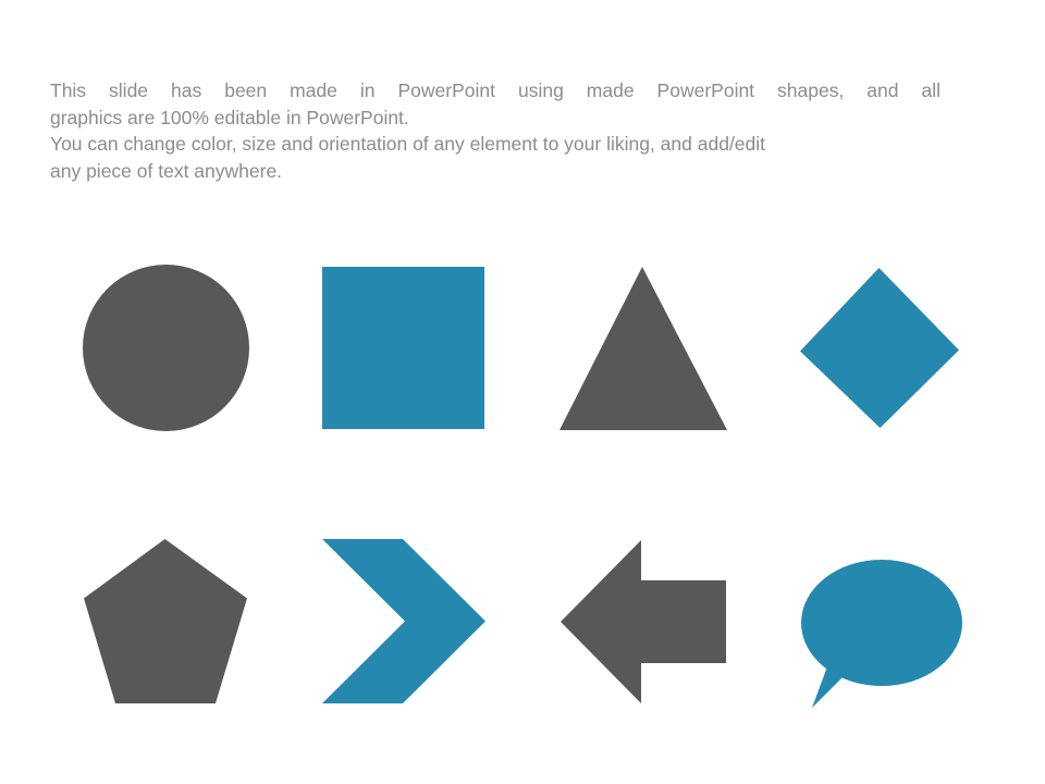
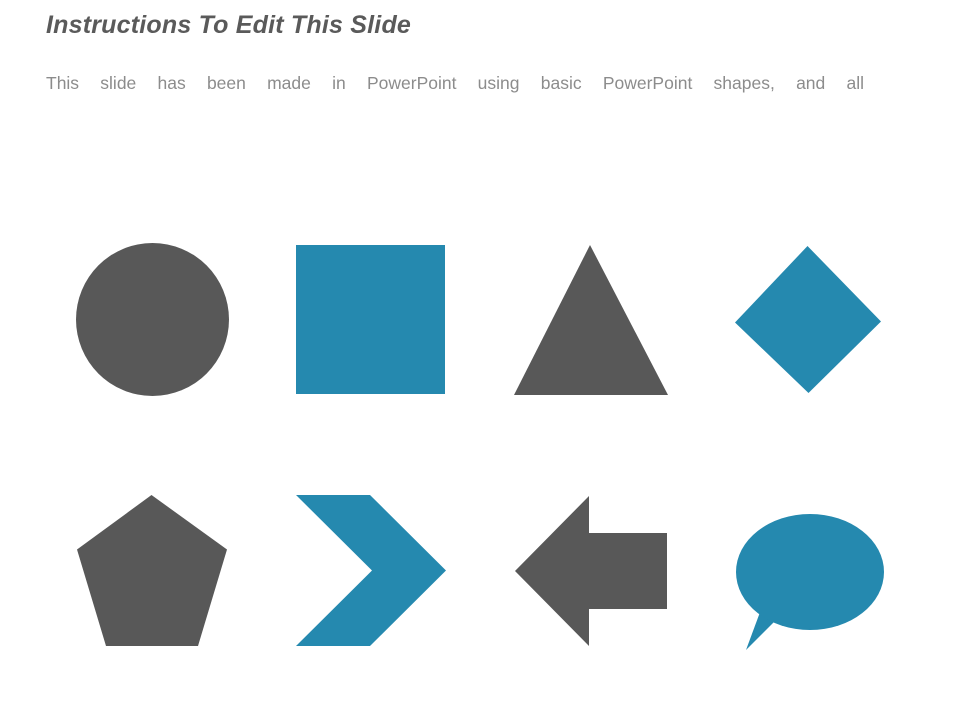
+ Instructions To Edit This Slide
- This slide has been made in PowerPoint using made PowerPoint shapes, and all
+ This slide has been made in PowerPoint using basic PowerPoint shapes, and all
- graphics are 100% editable in PowerPoint.
- You can change color, size and orientation of any element to your liking, and add/edit
- any piece of text anywhere.
